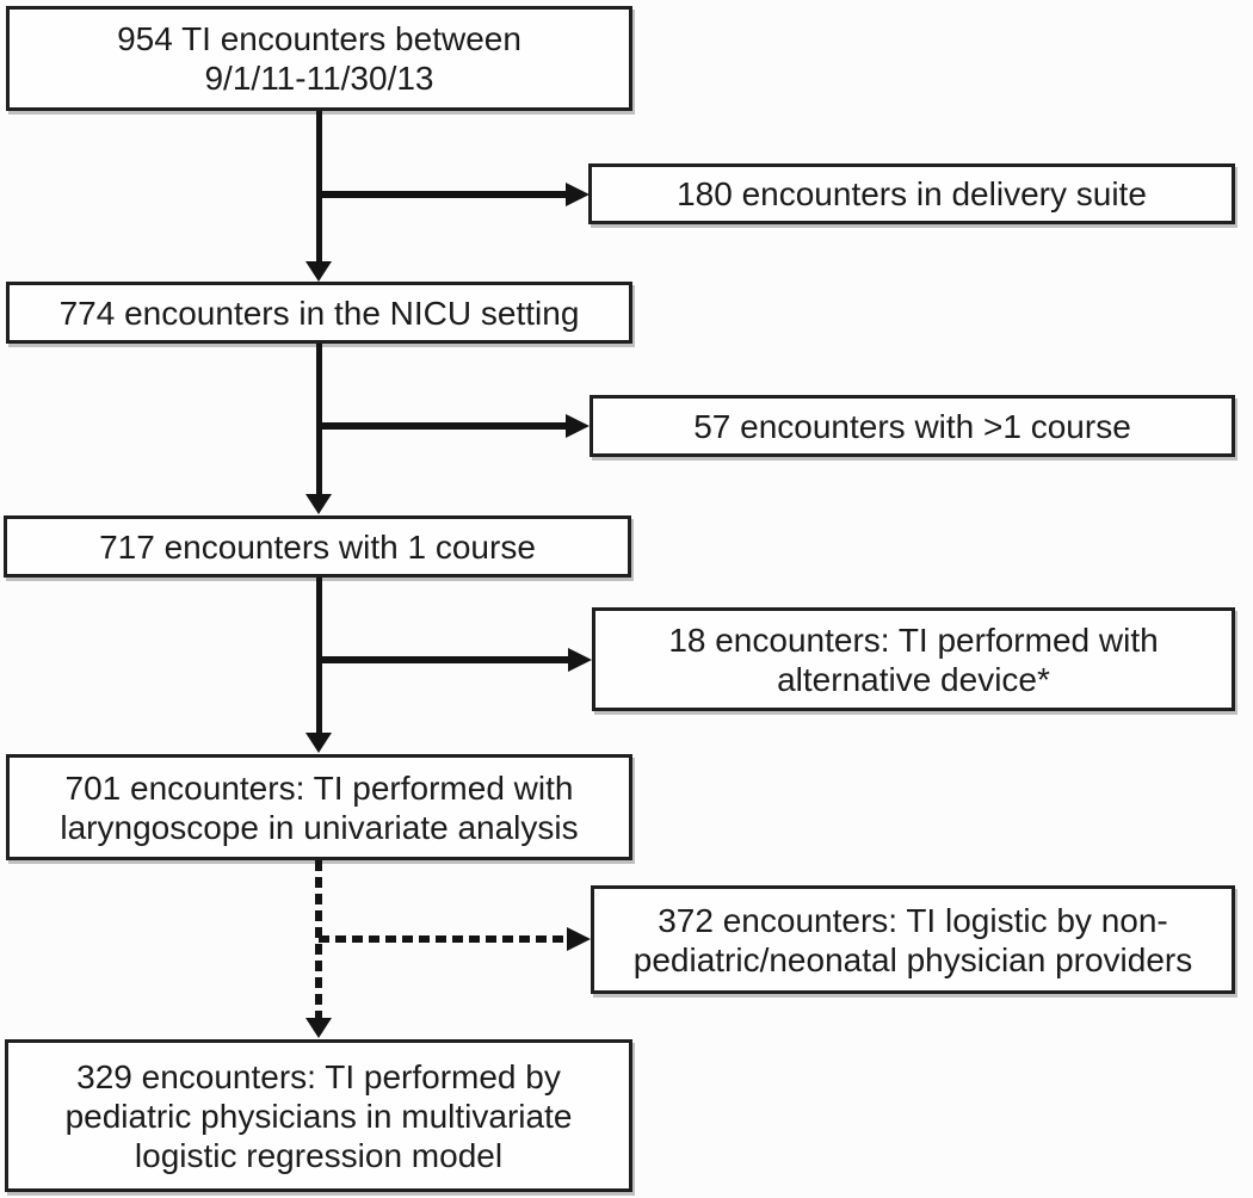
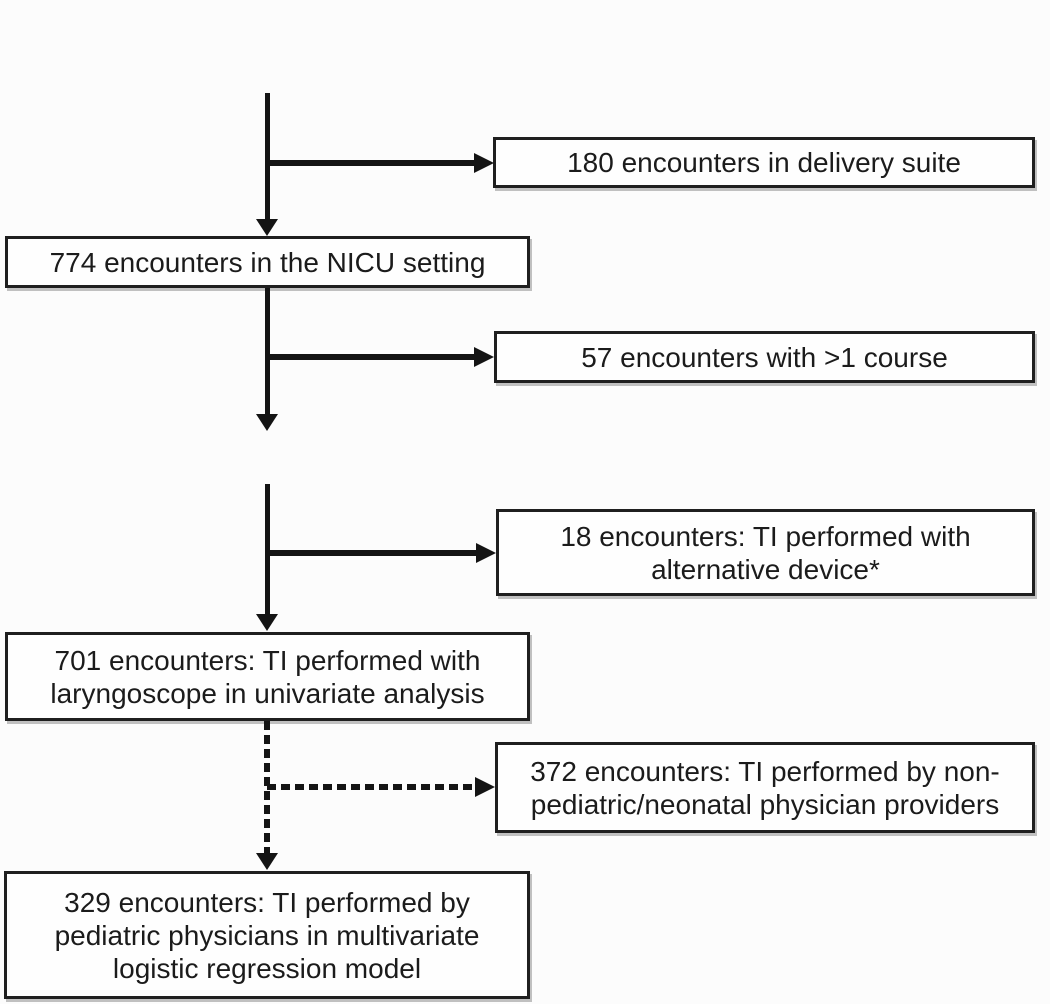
- 954 TI encounters between
- 9/1/11-11/30/13
  774 encounters in the NICU setting
- 717 encounters with 1 course
  701 encounters: TI performed with
  laryngoscope in univariate analysis
  329 encounters: TI performed by
  pediatric physicians in multivariate
  logistic regression model
  180 encounters in delivery suite
  57 encounters with >1 course
  18 encounters: TI performed with
  alternative device*
- 372 encounters: TI logistic by non-
+ 372 encounters: TI performed by non-
  pediatric/neonatal physician providers
